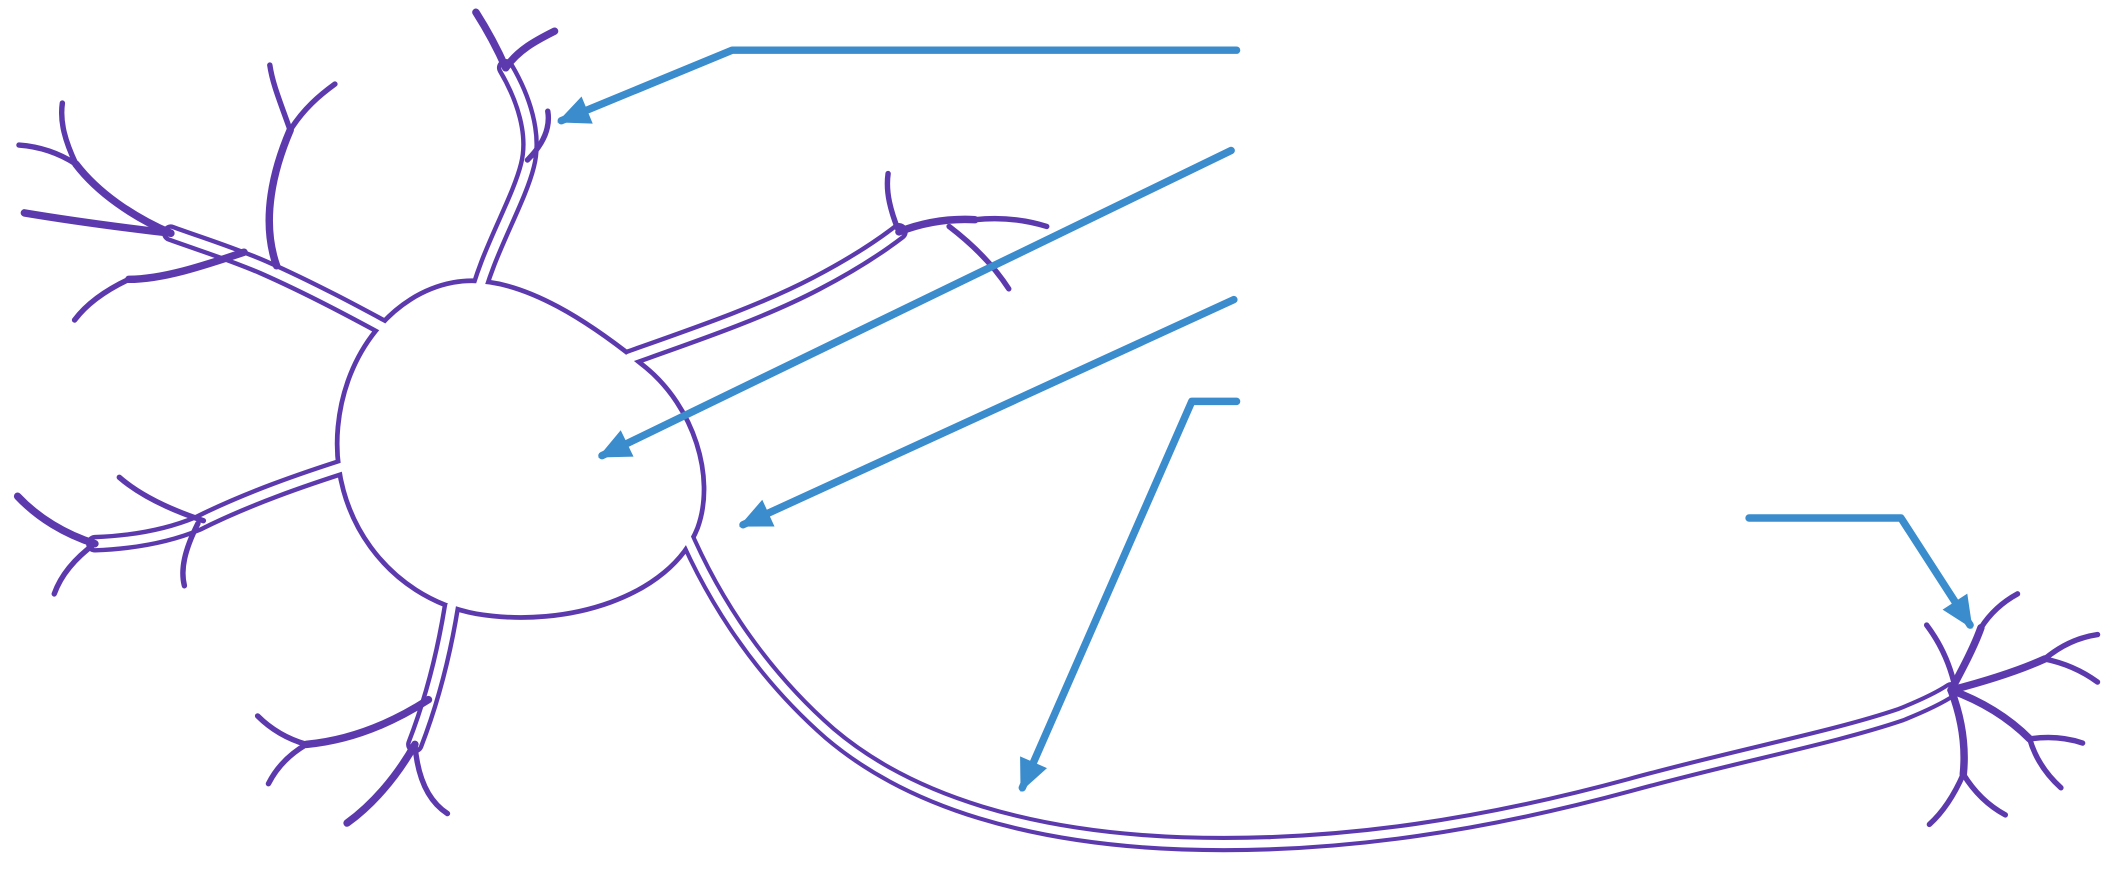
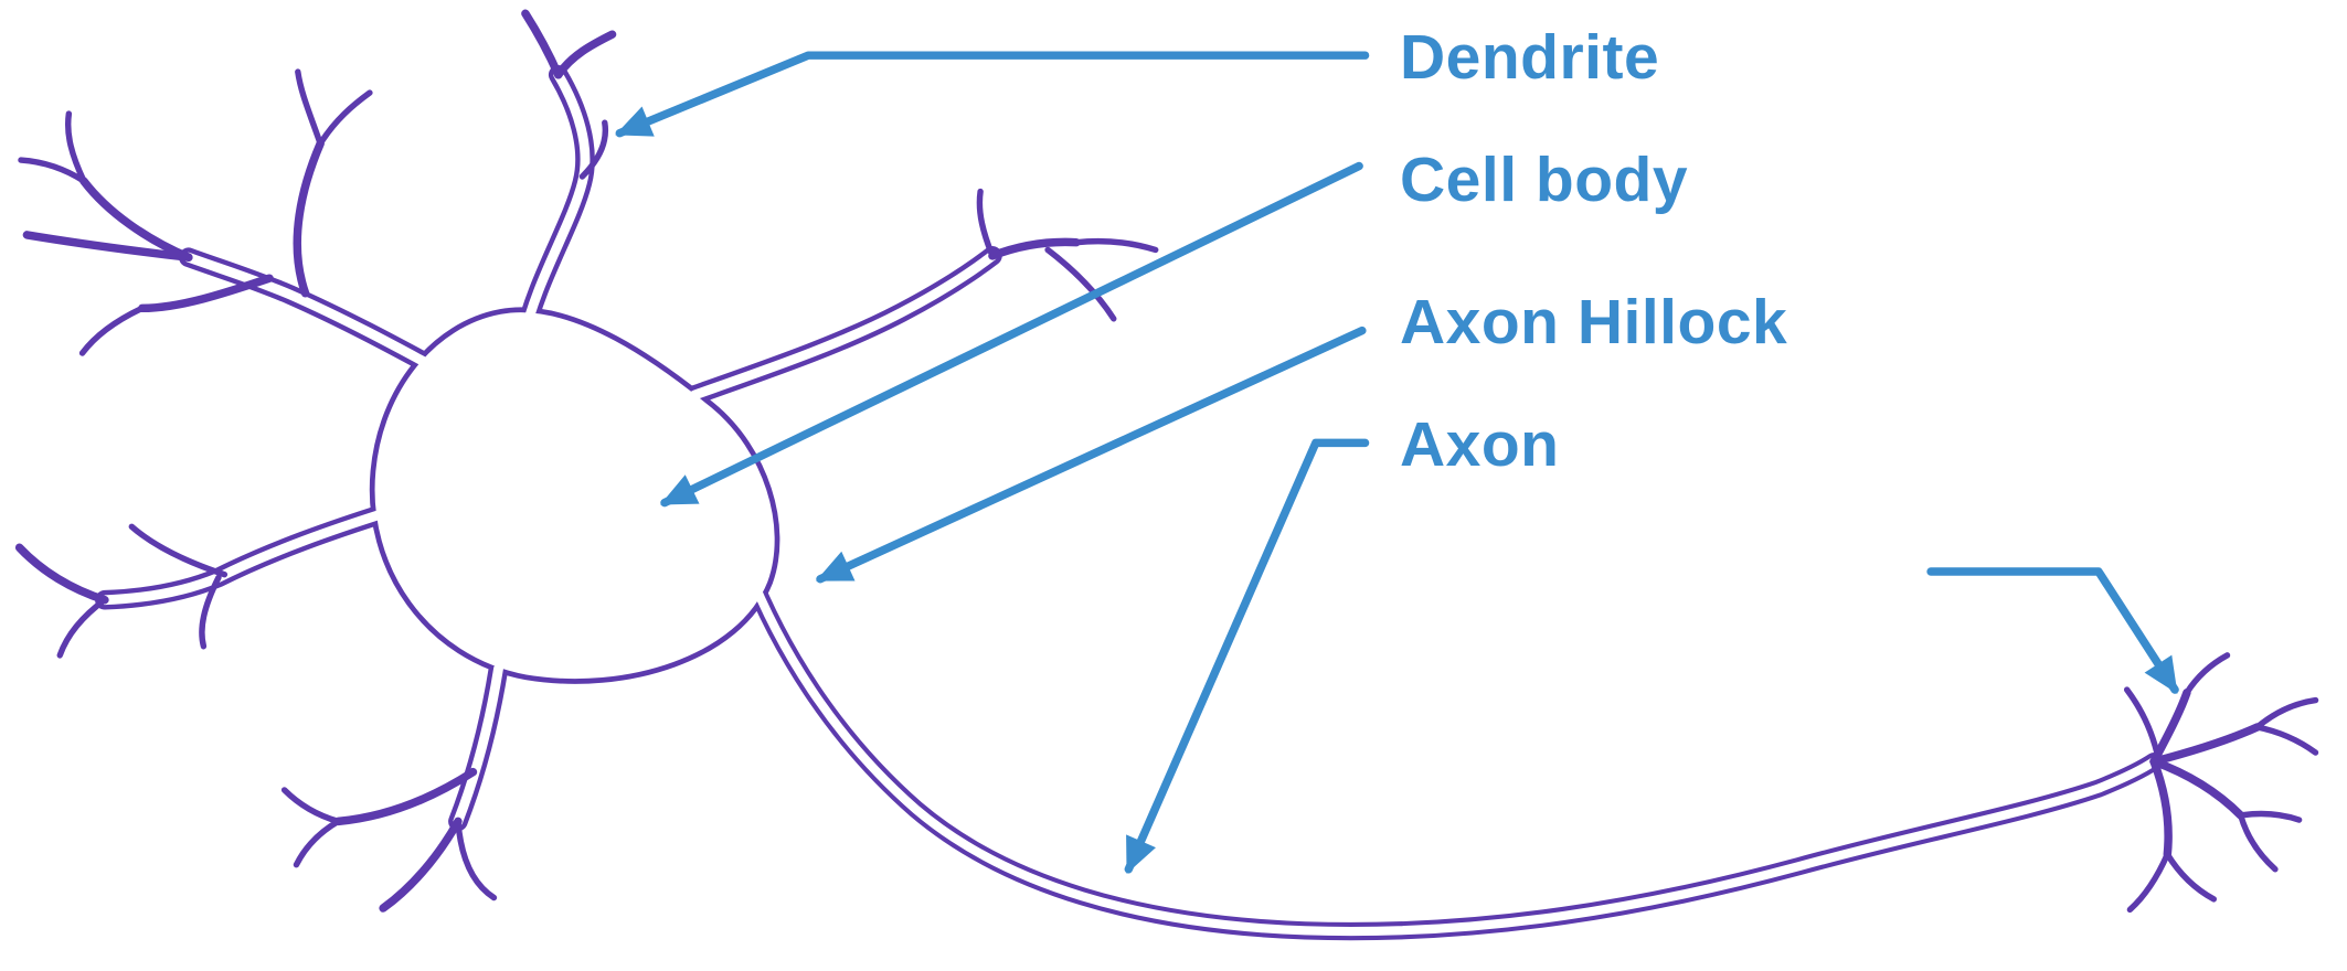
+ Dendrite
+ Cell body
+ Axon Hillock
+ Axon
